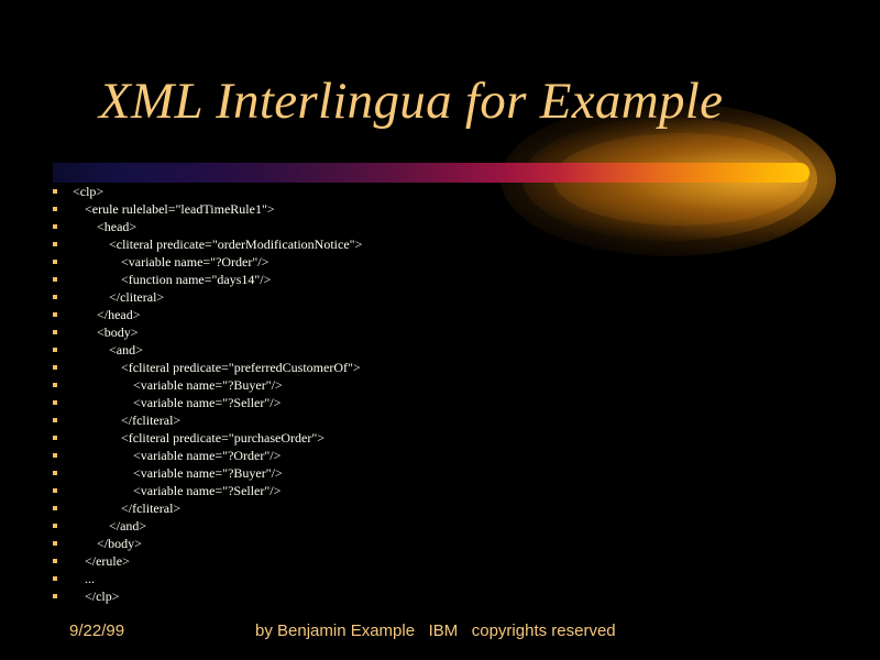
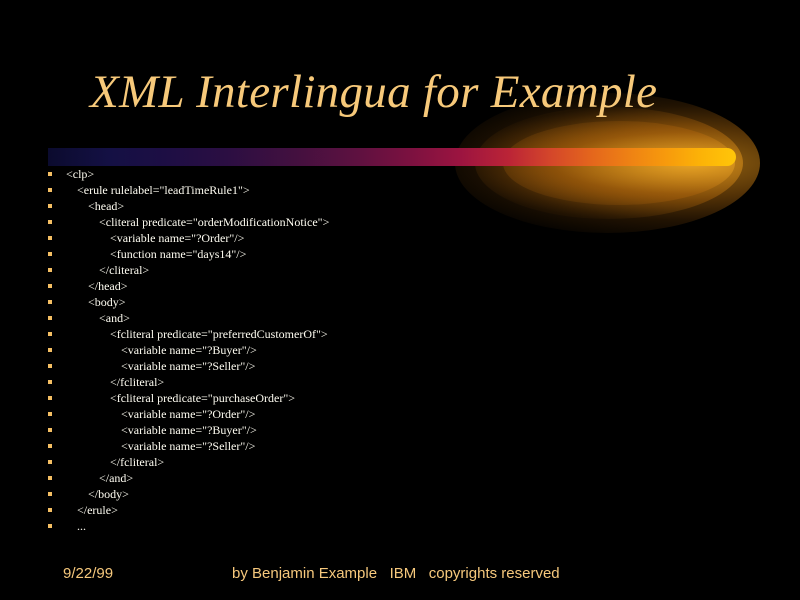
  XML Interlingua for Example
  <clp>
  <erule rulelabel="leadTimeRule1">
  <head>
  <cliteral predicate="orderModificationNotice">
  <variable name="?Order"/>
  <function name="days14"/>
  </cliteral>
  </head>
  <body>
  <and>
  <fcliteral predicate="preferredCustomerOf">
  <variable name="?Buyer"/>
  <variable name="?Seller"/>
  </fcliteral>
  <fcliteral predicate="purchaseOrder">
  <variable name="?Order"/>
  <variable name="?Buyer"/>
  <variable name="?Seller"/>
  </fcliteral>
  </and>
  </body>
  </erule>
  ...
- </clp>
  9/22/99
  by Benjamin Example IBM copyrights reserved
